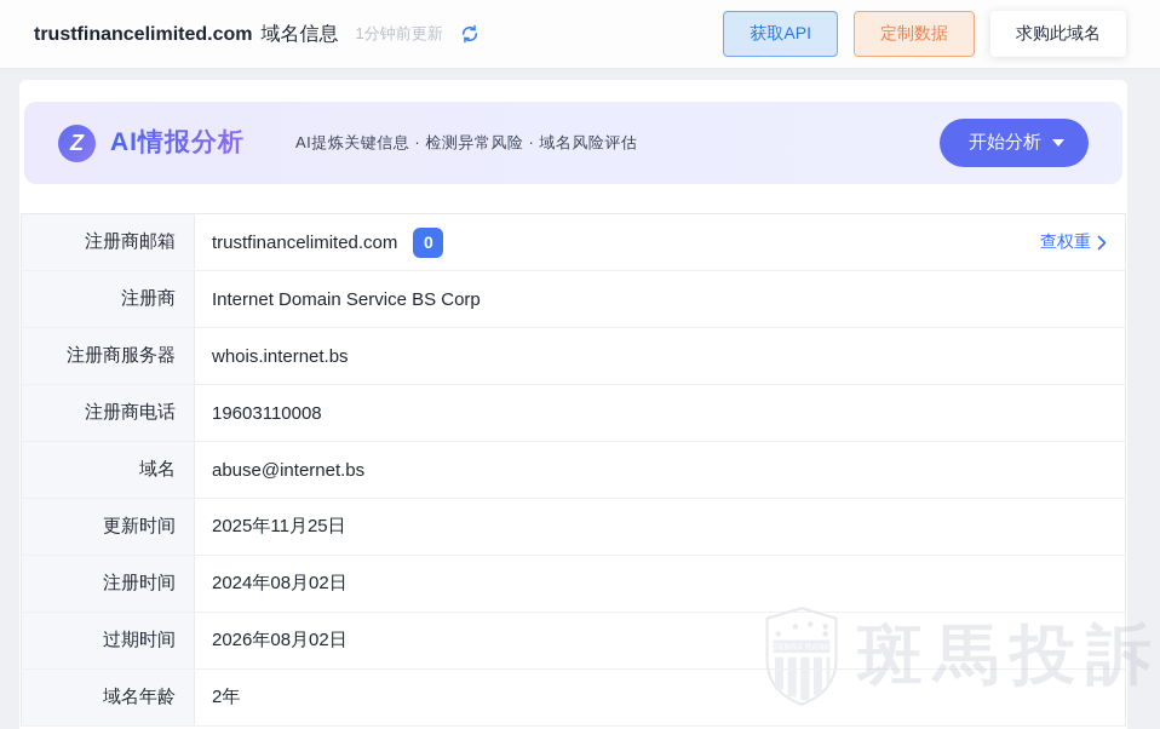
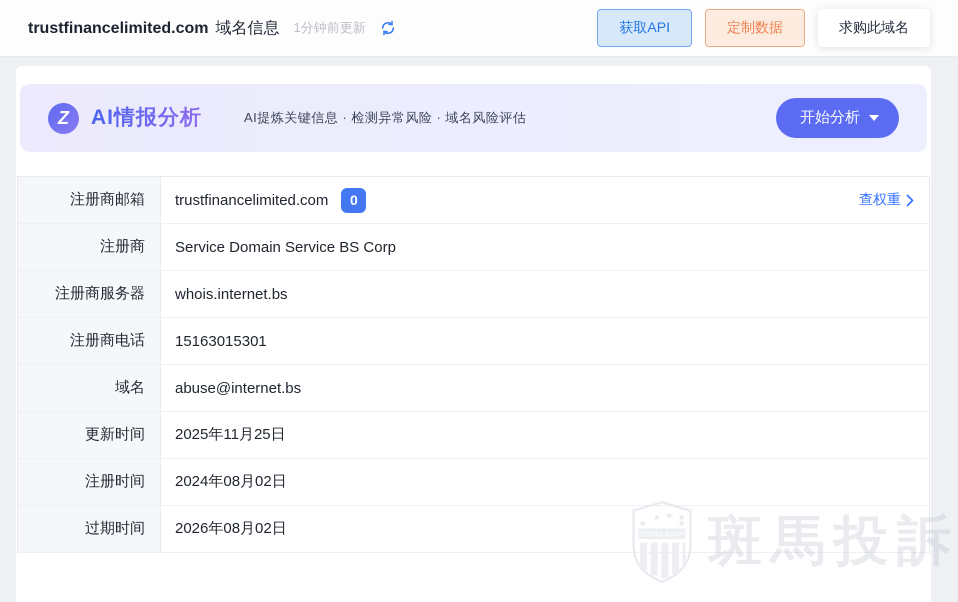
  trustfinancelimited.com
  域名信息
  1分钟前更新
  获取API
  定制数据
  求购此域名
  Z
  AI情报分析
  AI提炼关键信息 · 检测异常风险 · 域名风险评估
  开始分析
  注册商邮箱
  trustfinancelimited.com
  0
  查权重
  注册商
- Internet Domain Service BS Corp
+ Service Domain Service BS Corp
  注册商服务器
  whois.internet.bs
  注册商电话
- 19603110008
+ 15163015301
  域名
  abuse@internet.bs
  更新时间
  2025年11月25日
  注册时间
  2024年08月02日
  过期时间
  2026年08月02日
- 域名年龄
- 2年
  斑馬投訴
